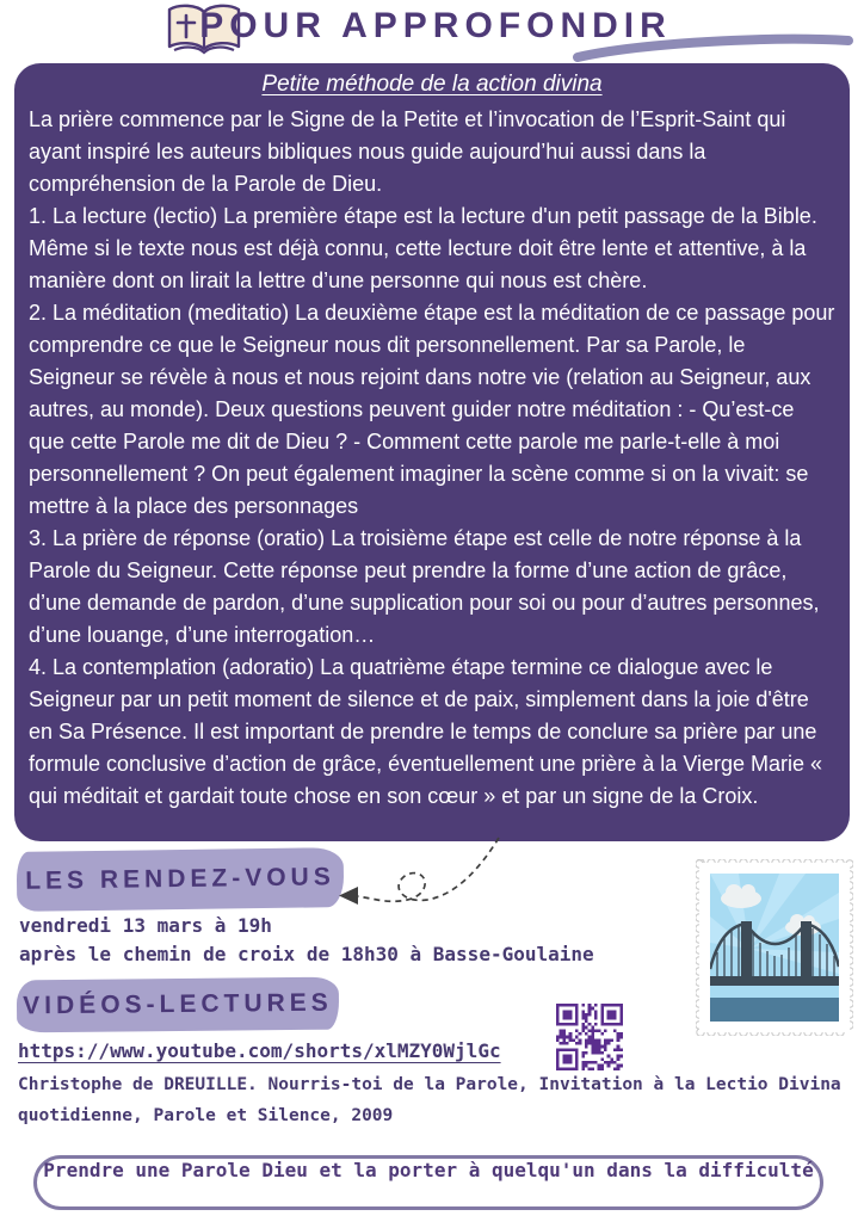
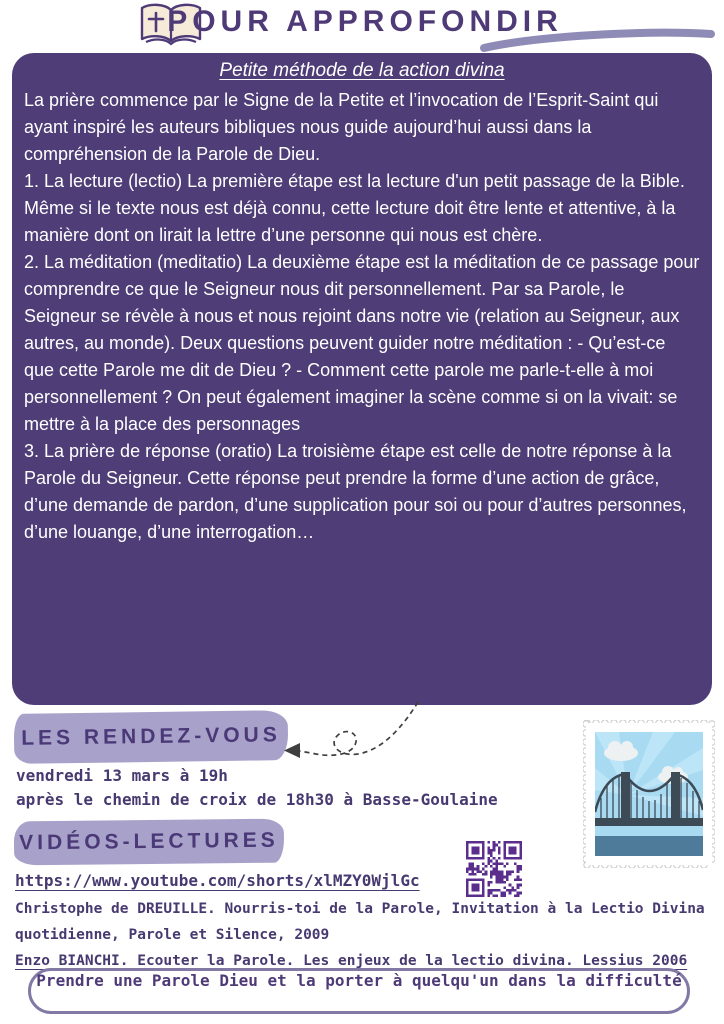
  POUR APPROFONDIR
  Petite méthode de la action divina
  La prière commence par le Signe de la Petite et l’invocation de l’Esprit-Saint qui ayant inspiré les auteurs bibliques nous guide aujourd’hui aussi dans la compréhension de la Parole de Dieu.
  1. La lecture (lectio) La première étape est la lecture d'un petit passage de la Bible. Même si le texte nous est déjà connu, cette lecture doit être lente et attentive, à la manière dont on lirait la lettre d’une personne qui nous est chère.
  2. La méditation (meditatio) La deuxième étape est la méditation de ce passage pour comprendre ce que le Seigneur nous dit personnellement. Par sa Parole, le Seigneur se révèle à nous et nous rejoint dans notre vie (relation au Seigneur, aux autres, au monde). Deux questions peuvent guider notre méditation : - Qu’est-ce que cette Parole me dit de Dieu ? - Comment cette parole me parle-t-elle à moi personnellement ? On peut également imaginer la scène comme si on la vivait: se mettre à la place des personnages
  3. La prière de réponse (oratio) La troisième étape est celle de notre réponse à la Parole du Seigneur. Cette réponse peut prendre la forme d’une action de grâce, d’une demande de pardon, d’une supplication pour soi ou pour d’autres personnes, d’une louange, d’une interrogation…
- 4. La contemplation (adoratio) La quatrième étape termine ce dialogue avec le Seigneur par un petit moment de silence et de paix, simplement dans la joie d'être en Sa Présence. Il est important de prendre le temps de conclure sa prière par une formule conclusive d’action de grâce, éventuellement une prière à la Vierge Marie « qui méditait et gardait toute chose en son cœur » et par un signe de la Croix.
  LES RENDEZ-VOUS
  vendredi 13 mars à 19h
  après le chemin de croix de 18h30 à Basse-Goulaine
  VIDÉOS-LECTURES
  https://www.youtube.com/shorts/xlMZY0WjlGc
  Christophe de DREUILLE. Nourris-toi de la Parole, Invitation à la Lectio Divina quotidienne, Parole et Silence, 2009
+ Enzo BIANCHI. Ecouter la Parole. Les enjeux de la lectio divina. Lessius 2006
  Prendre une Parole Dieu et la porter à quelqu'un dans la difficulté
